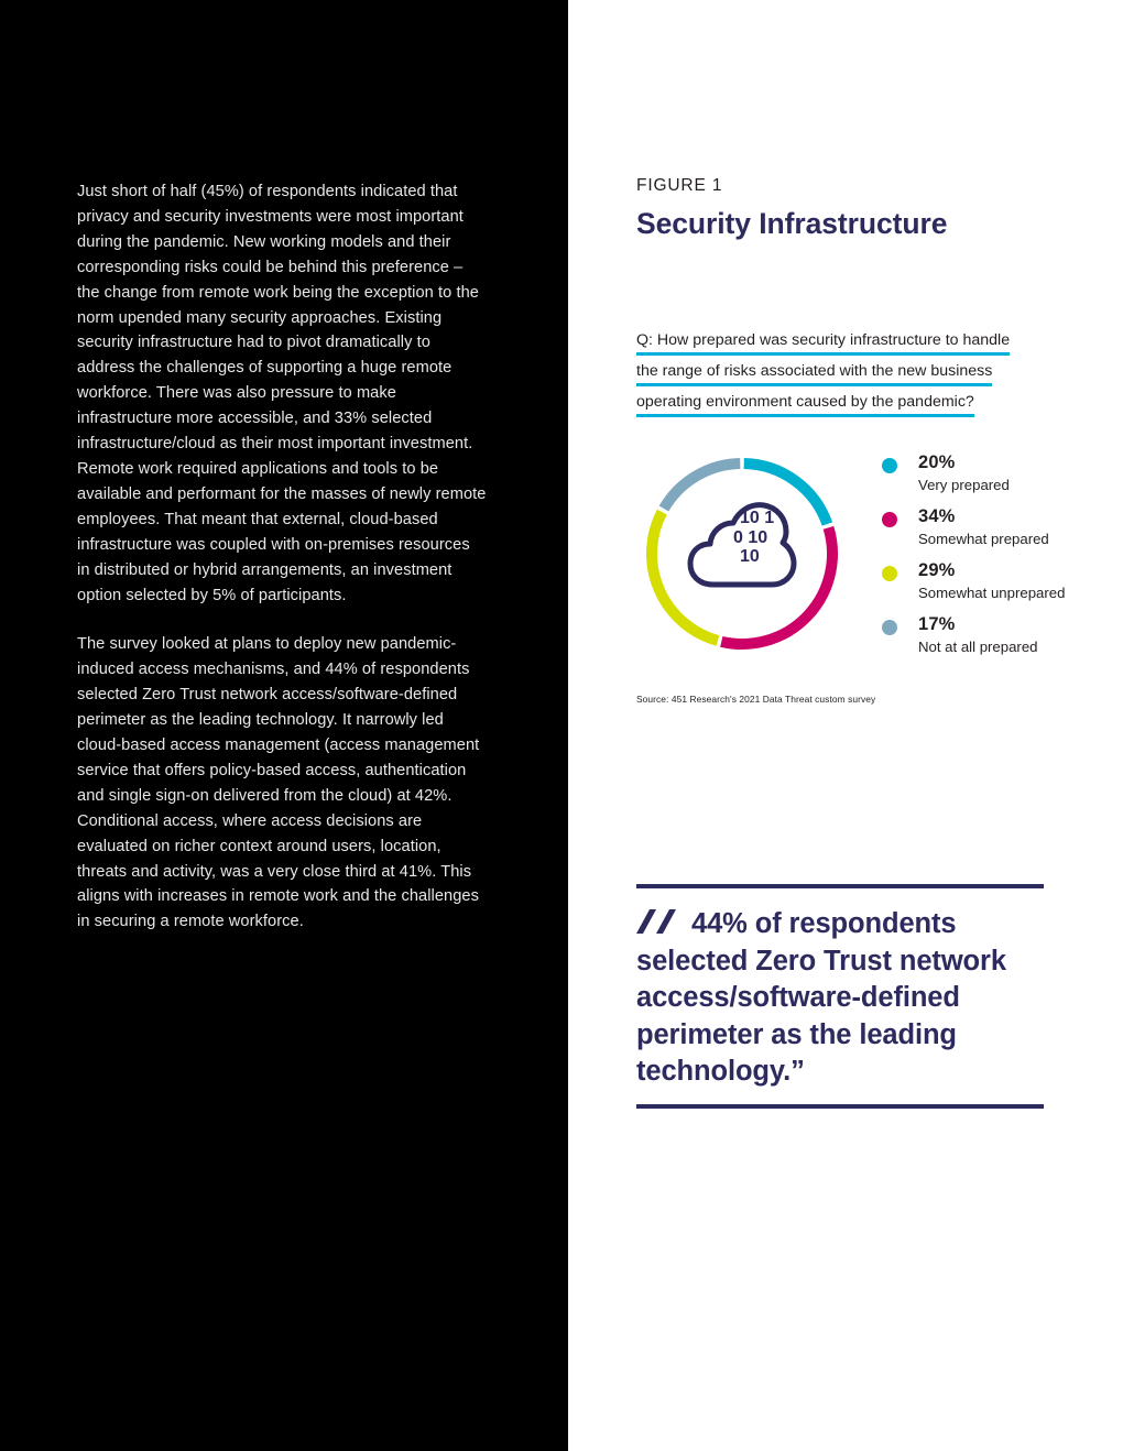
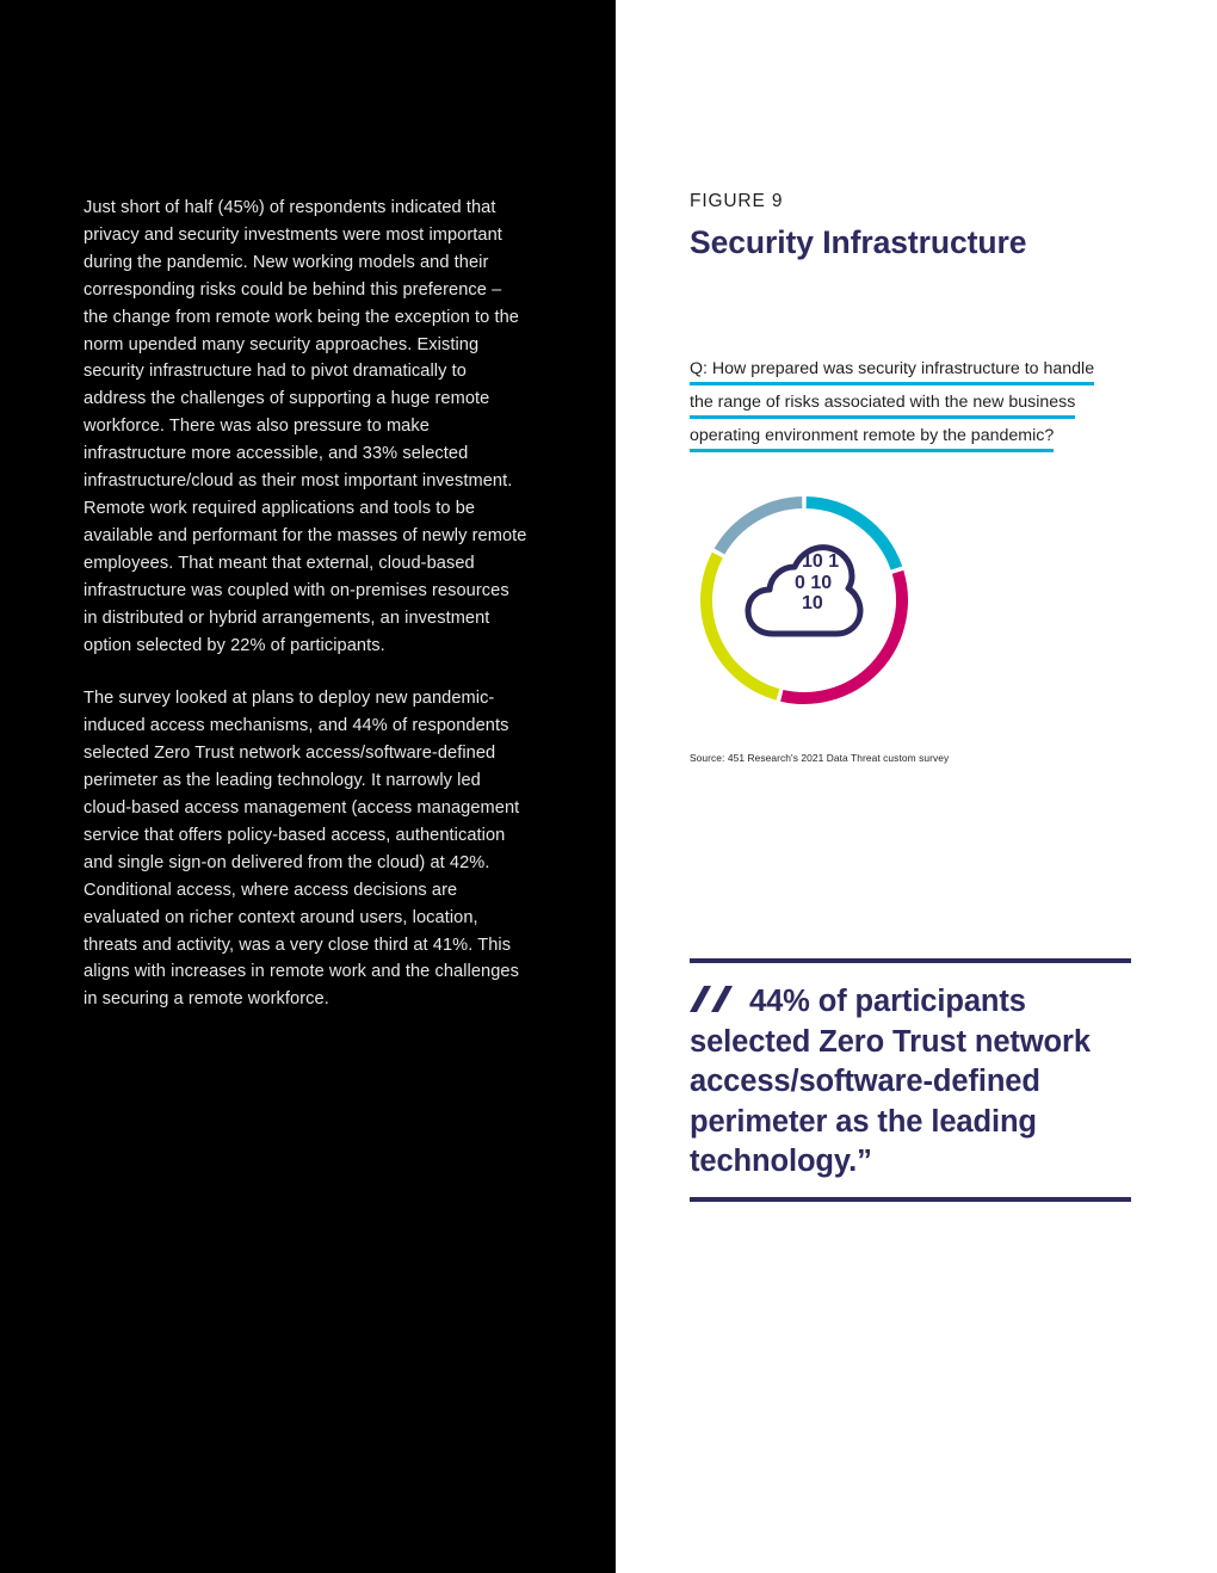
- Just short of half (45%) of respondents indicated that privacy and security investments were most important during the pandemic. New working models and their corresponding risks could be behind this preference – the change from remote work being the exception to the norm upended many security approaches. Existing security infrastructure had to pivot dramatically to address the challenges of supporting a huge remote workforce. There was also pressure to make infrastructure more accessible, and 33% selected infrastructure/cloud as their most important investment. Remote work required applications and tools to be available and performant for the masses of newly remote employees. That meant that external, cloud-based infrastructure was coupled with on-premises resources in distributed or hybrid arrangements, an investment option selected by 5% of participants.
+ Just short of half (45%) of respondents indicated that privacy and security investments were most important during the pandemic. New working models and their corresponding risks could be behind this preference – the change from remote work being the exception to the norm upended many security approaches. Existing security infrastructure had to pivot dramatically to address the challenges of supporting a huge remote workforce. There was also pressure to make infrastructure more accessible, and 33% selected infrastructure/cloud as their most important investment. Remote work required applications and tools to be available and performant for the masses of newly remote employees. That meant that external, cloud-based infrastructure was coupled with on-premises resources in distributed or hybrid arrangements, an investment option selected by 22% of participants.
  The survey looked at plans to deploy new pandemic-induced access mechanisms, and 44% of respondents selected Zero Trust network access/software-defined perimeter as the leading technology. It narrowly led cloud-based access management (access management service that offers policy-based access, authentication and single sign-on delivered from the cloud) at 42%. Conditional access, where access decisions are evaluated on richer context around users, location, threats and activity, was a very close third at 41%. This aligns with increases in remote work and the challenges in securing a remote workforce.
- FIGURE 1
+ FIGURE 9
  Security Infrastructure
  Q: How prepared was security infrastructure to handle
  the range of risks associated with the new business
- operating environment caused by the pandemic?
+ operating environment remote by the pandemic?
  10 1
  0 10
  10
- 20%
- Very prepared
- 34%
- Somewhat prepared
- 29%
- Somewhat unprepared
- 17%
- Not at all prepared
  Source: 451 Research's 2021 Data Threat custom survey
- 44% of respondents selected Zero Trust network access/software-defined perimeter as the leading technology.”
+ 44% of participants selected Zero Trust network access/software-defined perimeter as the leading technology.”
